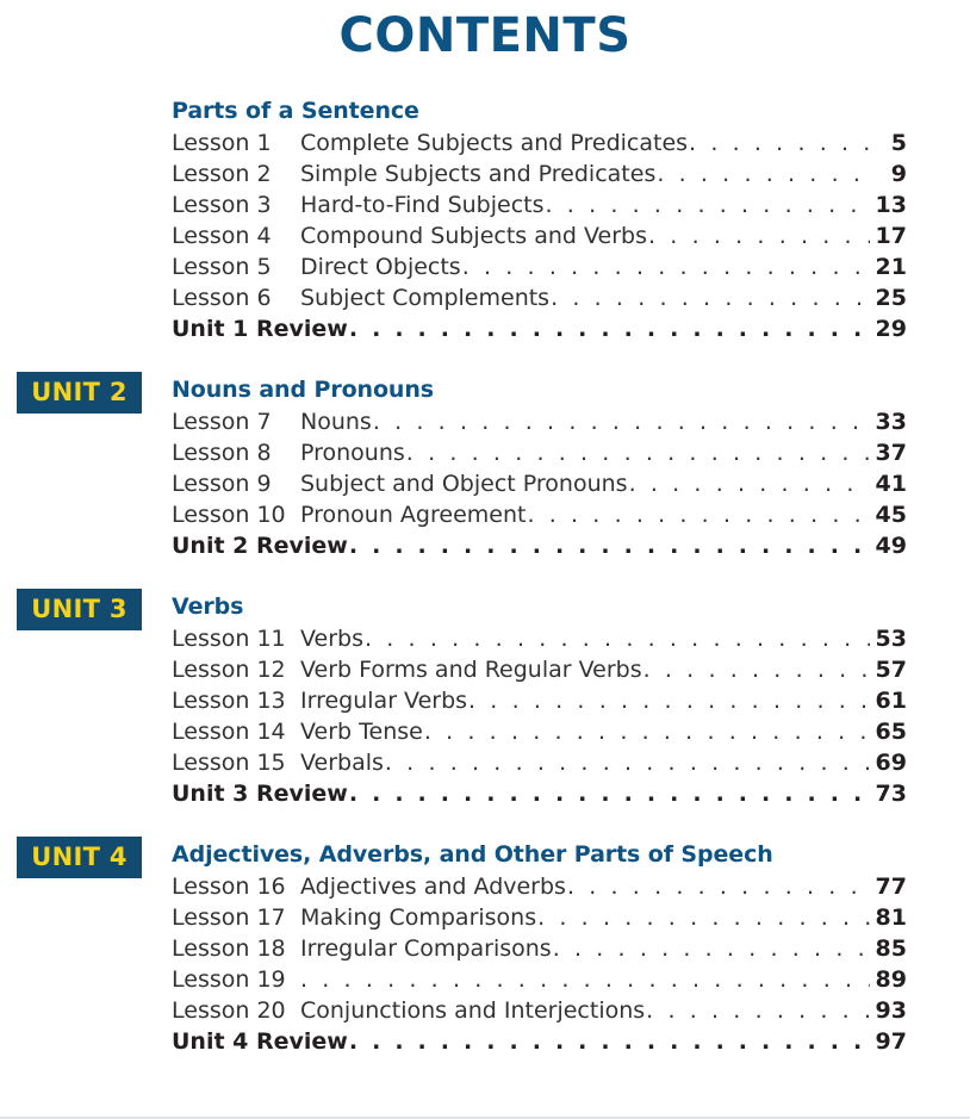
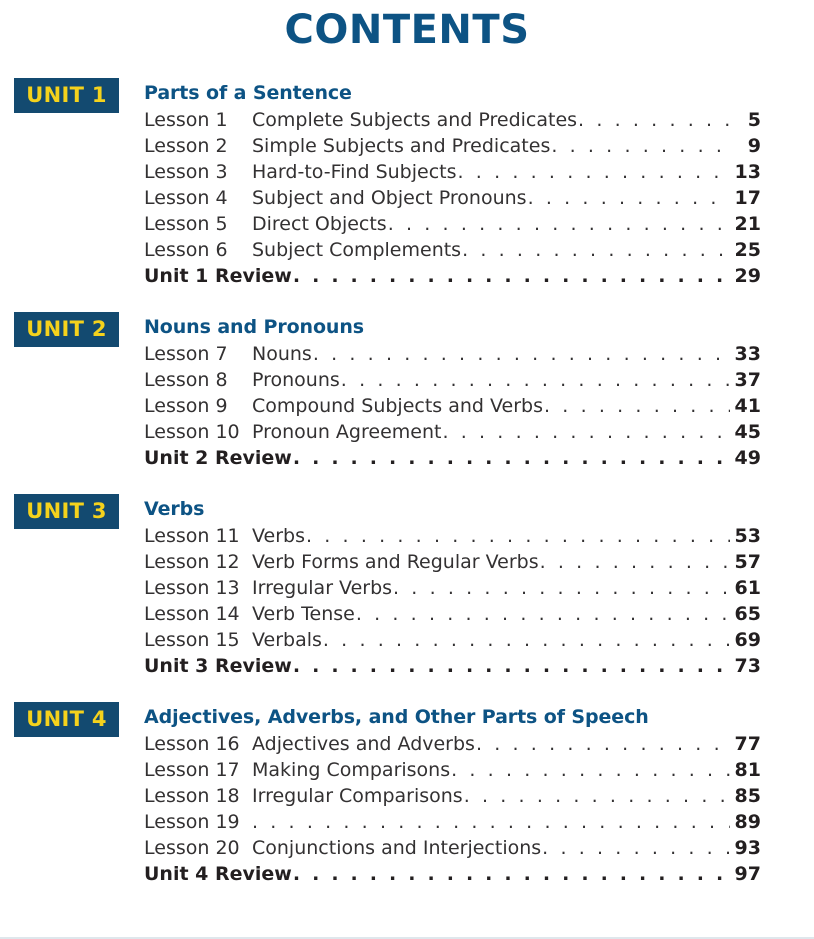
  CONTENTS
+ UNIT 1
  Parts of a Sentence
  Lesson 1
  Complete Subjects and Predicates
  5
  Lesson 2
  Simple Subjects and Predicates
  9
  Lesson 3
  Hard-to-Find Subjects
  13
  Lesson 4
- Compound Subjects and Verbs
+ Subject and Object Pronouns
  17
  Lesson 5
  Direct Objects
  21
  Lesson 6
  Subject Complements
  25
  Unit 1 Review
  29
  UNIT 2
  Nouns and Pronouns
  Lesson 7
  Nouns
  33
  Lesson 8
  Pronouns
  37
  Lesson 9
- Subject and Object Pronouns
+ Compound Subjects and Verbs
  41
  Lesson 10
  Pronoun Agreement
  45
  Unit 2 Review
  49
  UNIT 3
  Verbs
  Lesson 11
  Verbs
  53
  Lesson 12
  Verb Forms and Regular Verbs
  57
  Lesson 13
  Irregular Verbs
  61
  Lesson 14
  Verb Tense
  65
  Lesson 15
  Verbals
  69
  Unit 3 Review
  73
  UNIT 4
  Adjectives, Adverbs, and Other Parts of Speech
  Lesson 16
  Adjectives and Adverbs
  77
  Lesson 17
  Making Comparisons
  81
  Lesson 18
  Irregular Comparisons
  85
  Lesson 19
  89
  Lesson 20
  Conjunctions and Interjections
  93
  Unit 4 Review
  97
